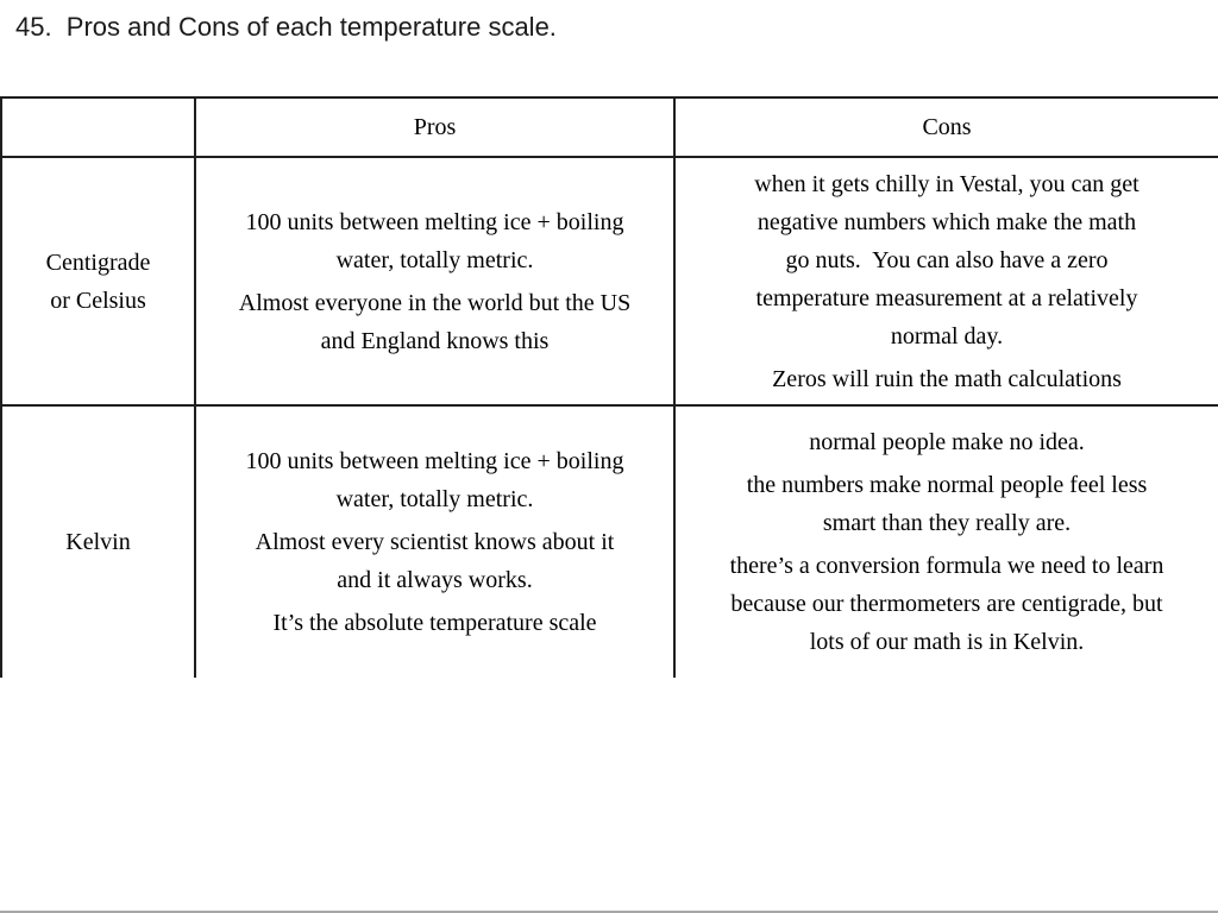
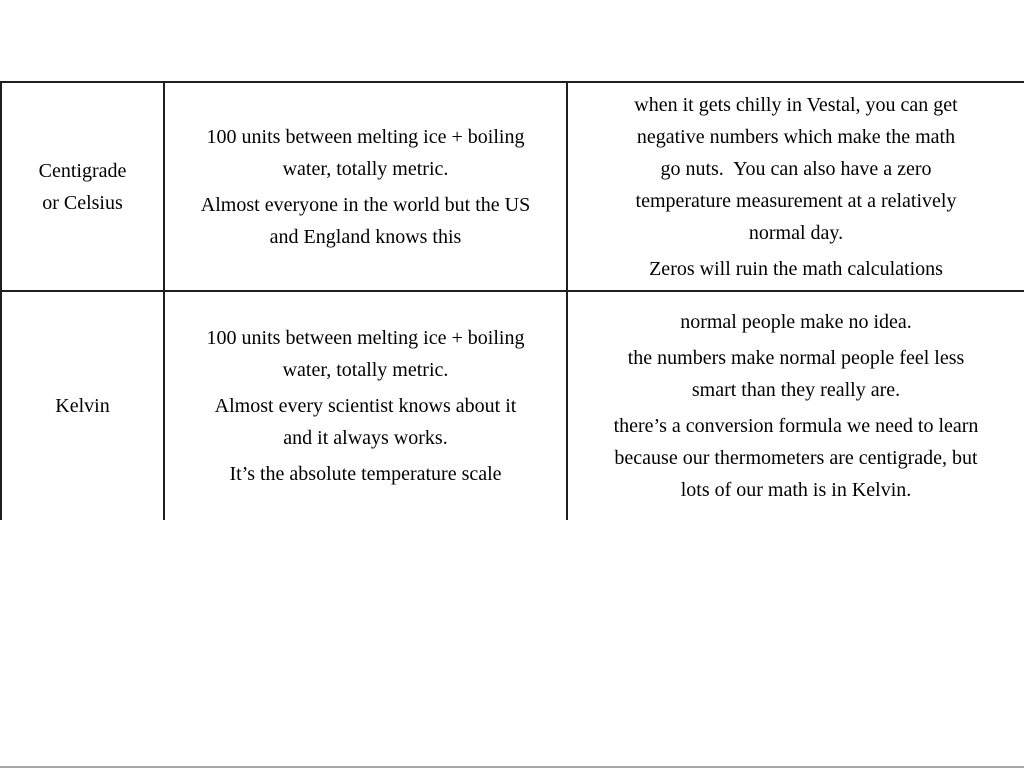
- 45. Pros and Cons of each temperature scale.
- 	Pros	Cons
  Centigrade or Celsius	100 units between melting ice + boiling water, totally metric. Almost everyone in the world but the US and England knows this	when it gets chilly in Vestal, you can get negative numbers which make the math go nuts. You can also have a zero temperature measurement at a relatively normal day. Zeros will ruin the math calculations
  Kelvin	100 units between melting ice + boiling water, totally metric. Almost every scientist knows about it and it always works. It’s the absolute temperature scale	normal people make no idea. the numbers make normal people feel less smart than they really are. there’s a conversion formula we need to learn because our thermometers are centigrade, but lots of our math is in Kelvin.
